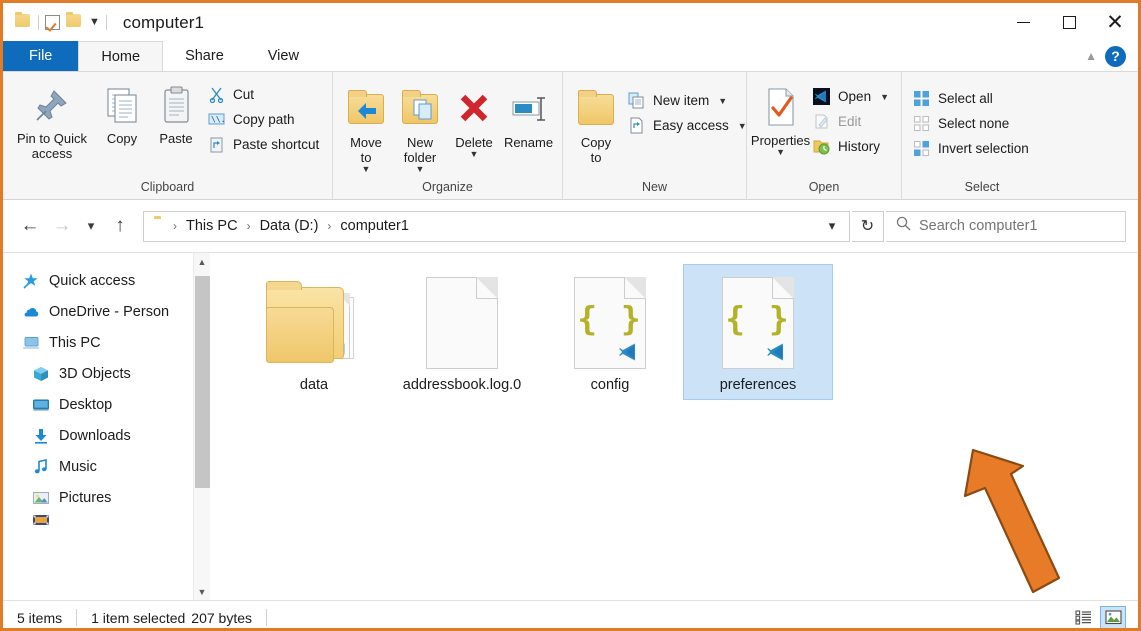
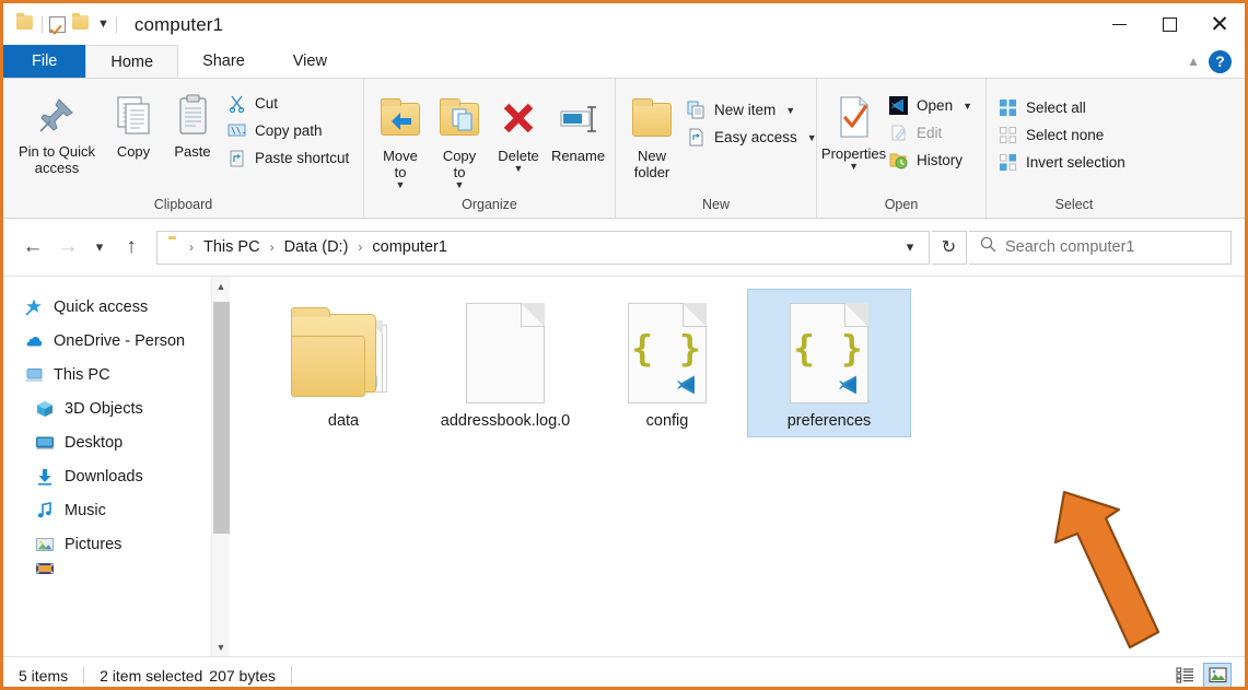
  ▼
  computer1
  ✕
  File
  Home
  Share
  View
  ▲
  ?
  Pin to Quick access
  Copy
  Paste
  Cut
  \\.
  Copy path
  Paste shortcut
  Clipboard
  Move to
  ▼
- New folder
+ Copy to
  ▼
  Delete
  ▼
  Rename
  Organize
- Copy to
+ New folder
  New item
  ▼
  Easy access
  ▼
  New
  Properties
  ▼
  Open
  ▼
  Edit
  History
  Open
  Select all
  Select none
  Invert selection
  Select
  ←
  →
  ▾
  ↑
  ›
  This PC
  ›
  Data (D:)
  ›
  computer1
  ▾
  ↻
  Search computer1
  Quick access
  OneDrive - Person
  This PC
  3D Objects
  Desktop
  Downloads
  Music
  Pictures
  ▲
  ▼
  data
  addressbook.log.0
  { }
  config
  { }
  preferences
  5 items
- 1 item selected
+ 2 item selected
  207 bytes
